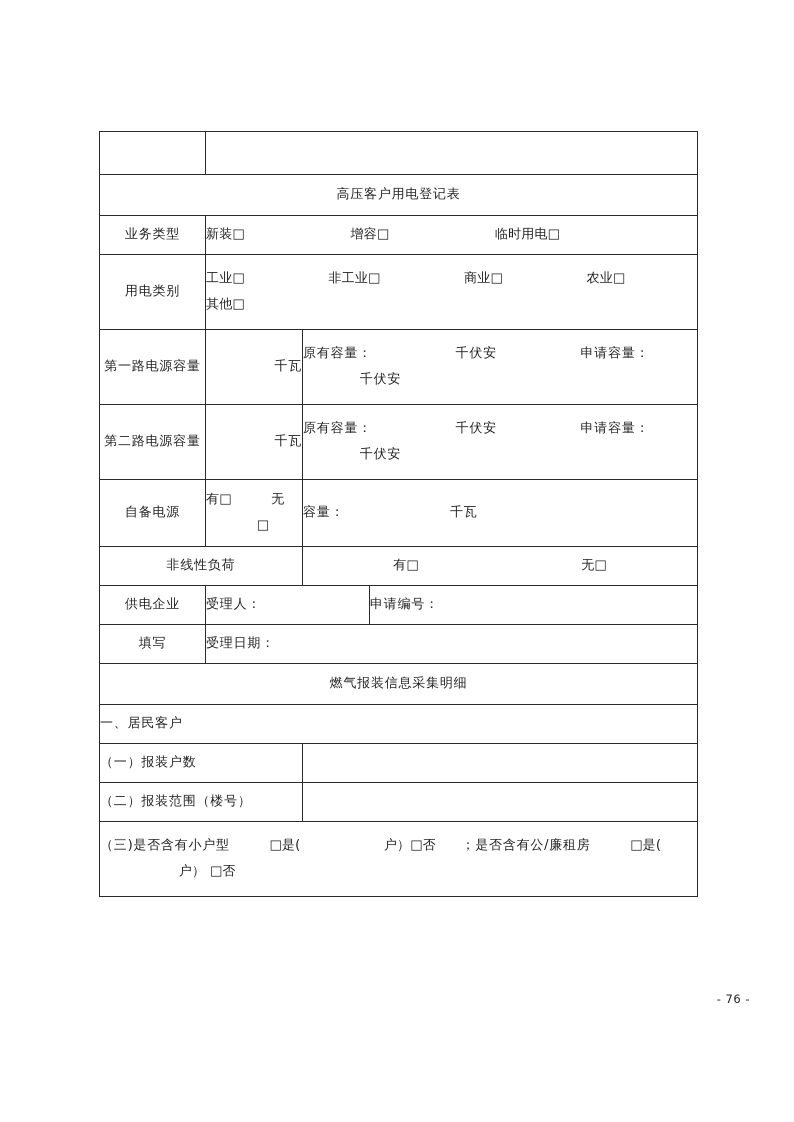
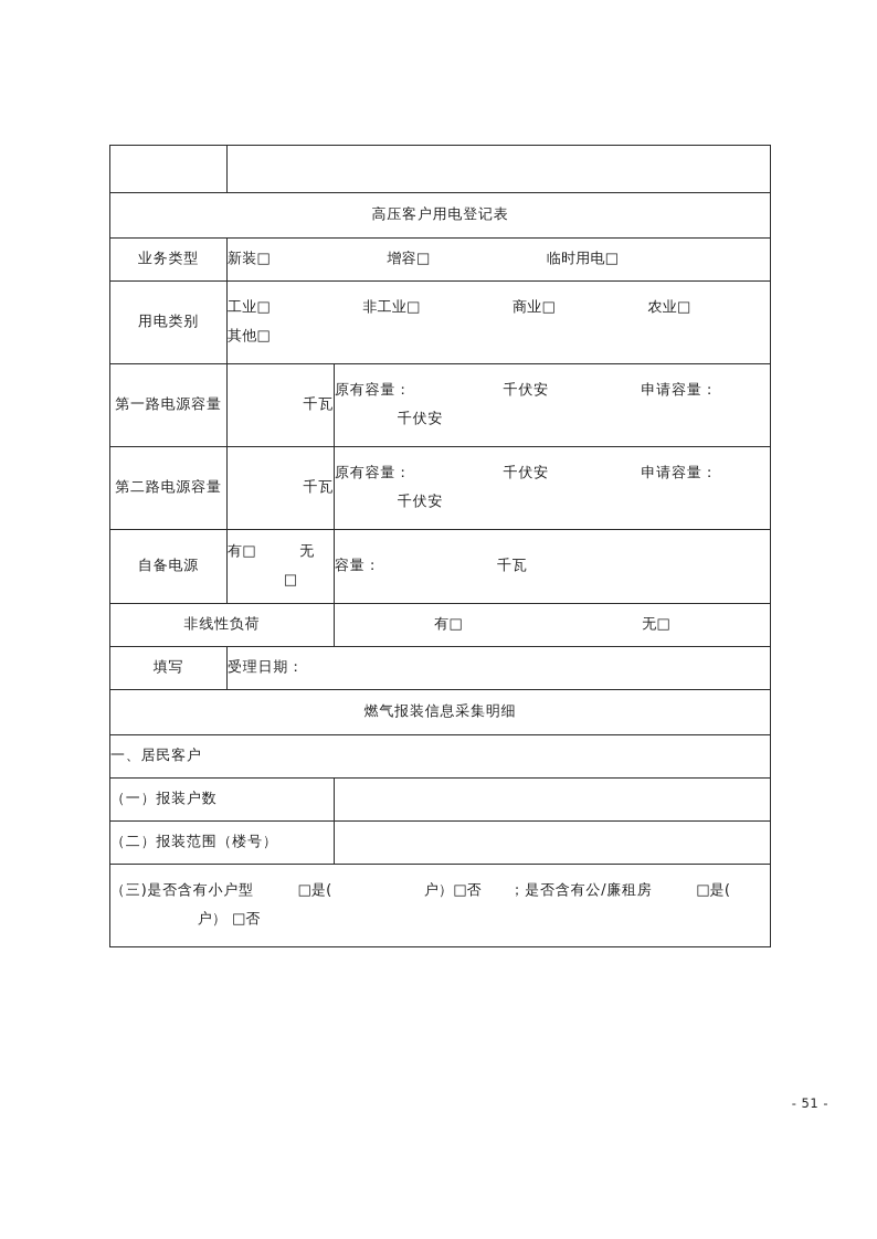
  高压客户用电登记表
  业务类型	新装□ 增容□ 临时用电□
  用电类别	工业□ 非工业□ 商业□ 农业□ 其他□
  第一路电源容量	千瓦	原有容量： 千伏安 申请容量： 千伏安
  第二路电源容量	千瓦	原有容量： 千伏安 申请容量： 千伏安
  自备电源	有□ 无 □	容量： 千瓦
  非线性负荷	有□ 无□
- 供电企业	受理人：	申请编号：
  填写	受理日期：
  燃气报装信息采集明细
  一、居民客户
  （一）报装户数
  （二）报装范围（楼号）
  （三)是否含有小户型 □是( 户）□否 ；是否含有公/廉租房 □是( 户） □否
- - 76 -
+ - 51 -
